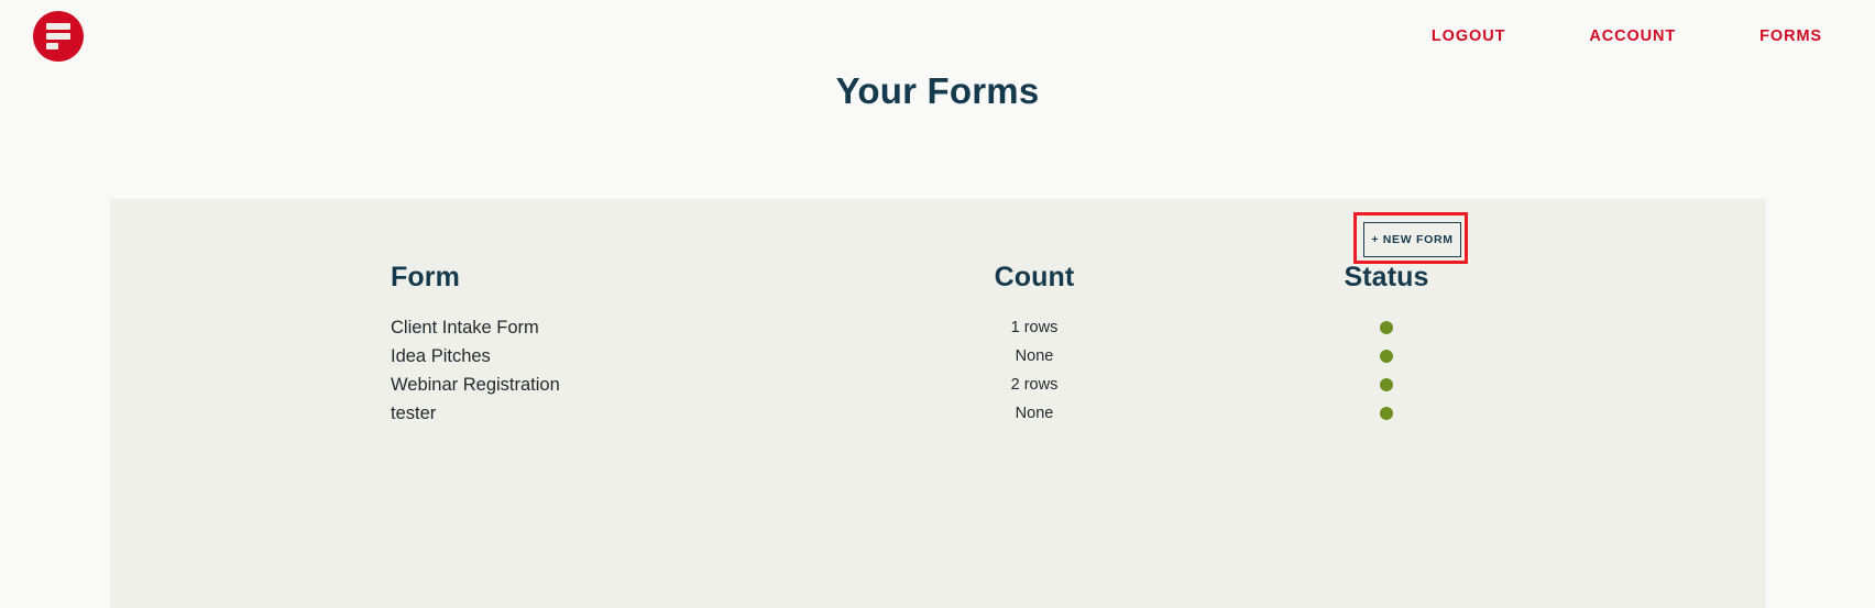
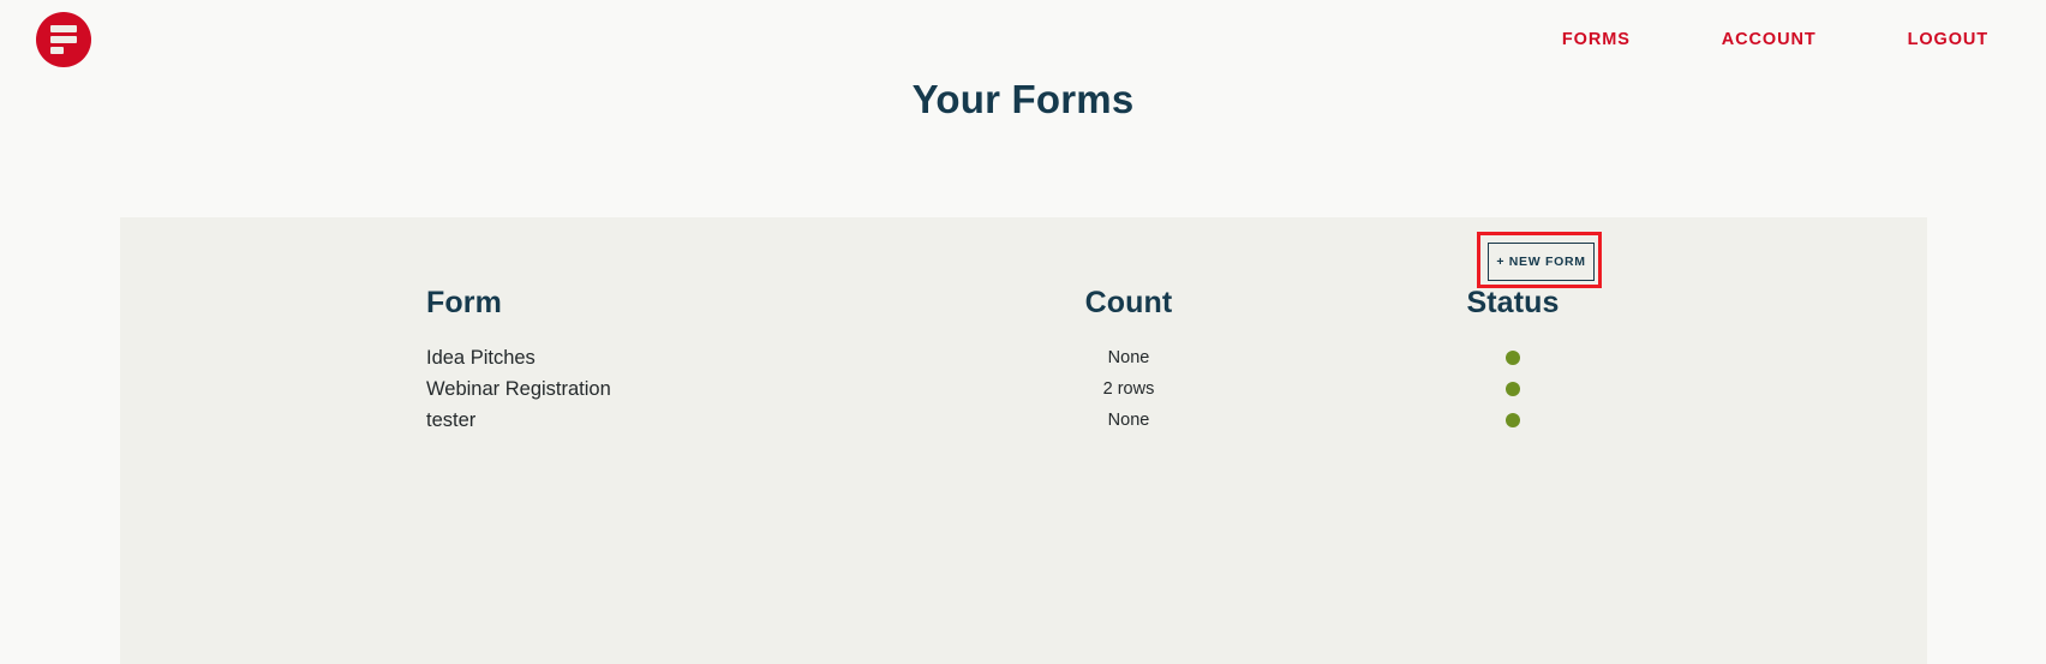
- LOGOUT
+ FORMS
  ACCOUNT
- FORMS
+ LOGOUT
  Your Forms
  + NEW FORM
  Form	Count	Status
- Client Intake Form	1 rows
  Idea Pitches	None
  Webinar Registration	2 rows
  tester	None
